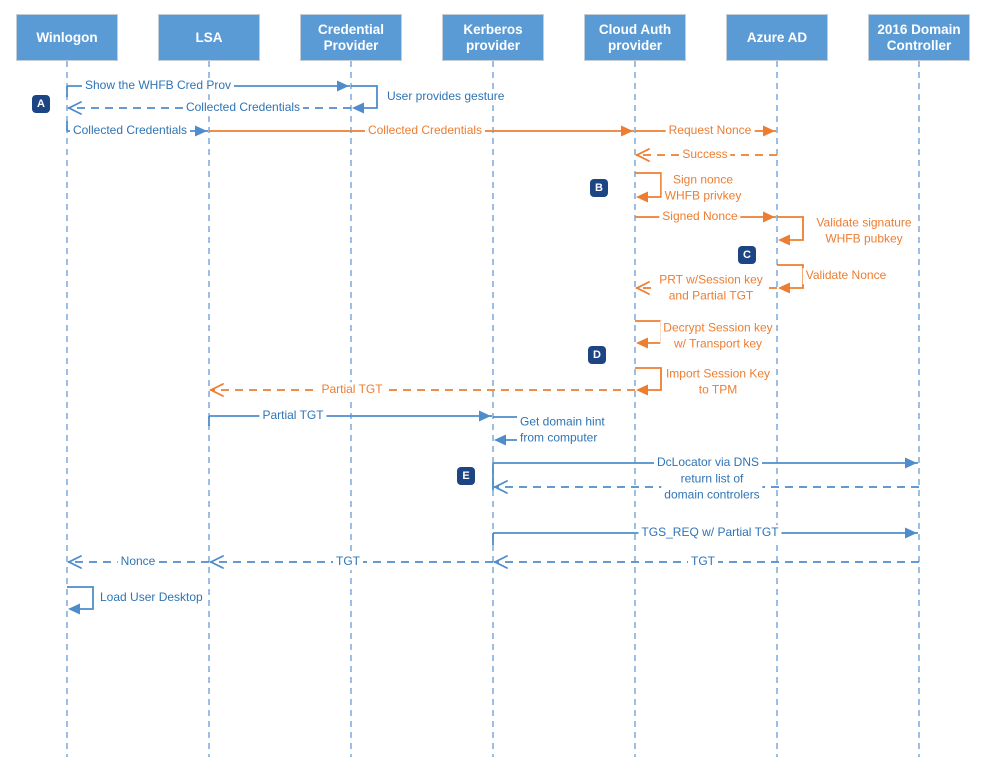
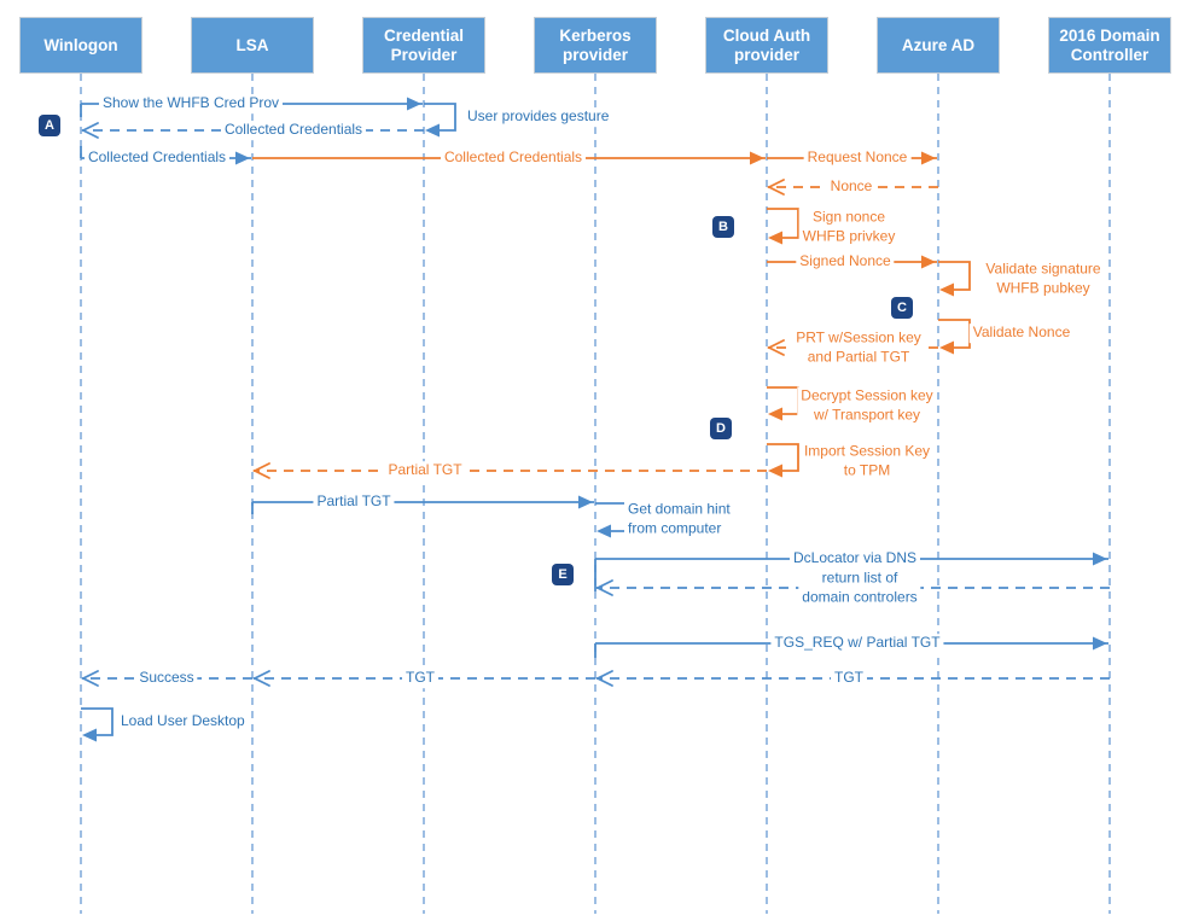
  Show the WHFB Cred Prov
  User provides gesture
  Collected Credentials
  Collected Credentials
  Collected Credentials
  Request Nonce
- Success
+ Nonce
  Sign nonce
  WHFB privkey
  Signed Nonce
  Validate signature
  WHFB pubkey
  Validate Nonce
  PRT w/Session key
  and Partial TGT
  Decrypt Session key
  w/ Transport key
  Import Session Key
  to TPM
  Partial TGT
  Partial TGT
  Get domain hint
  from computer
  DcLocator via DNS
  return list of
  domain controlers
  TGS_REQ w/ Partial TGT
  TGT
  TGT
- Nonce
+ Success
  Load User Desktop
  Winlogon
  LSA
  Credential
  Provider
  Kerberos
  provider
  Cloud Auth
  provider
  Azure AD
  2016 Domain
  Controller
  A
  B
  C
  D
  E
